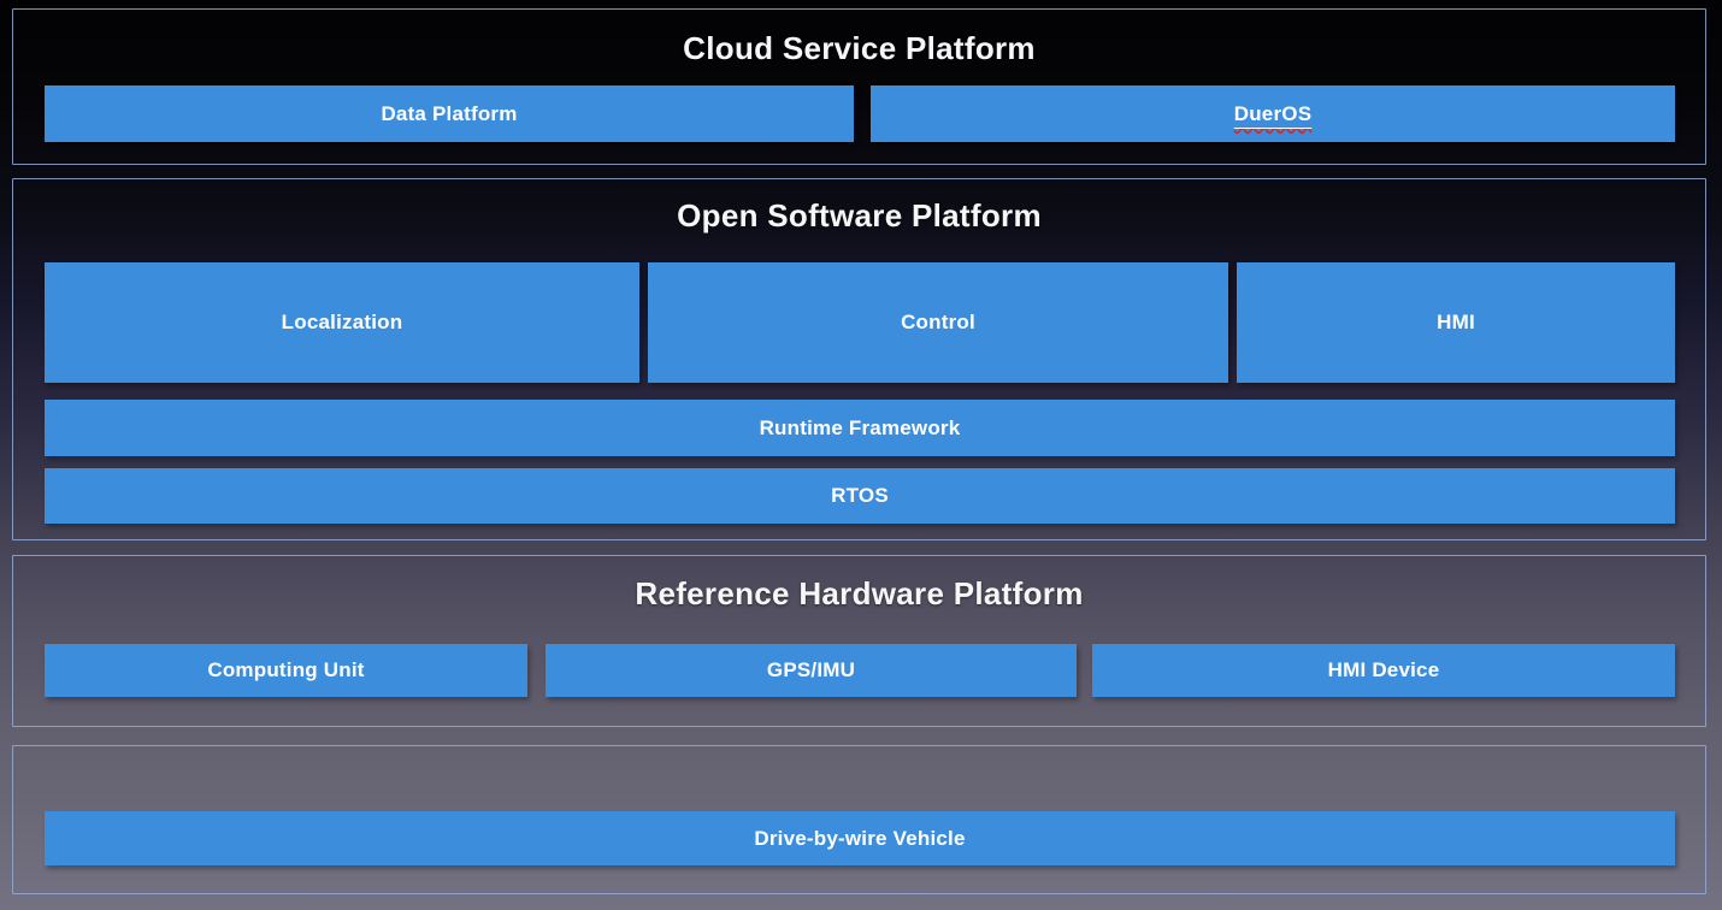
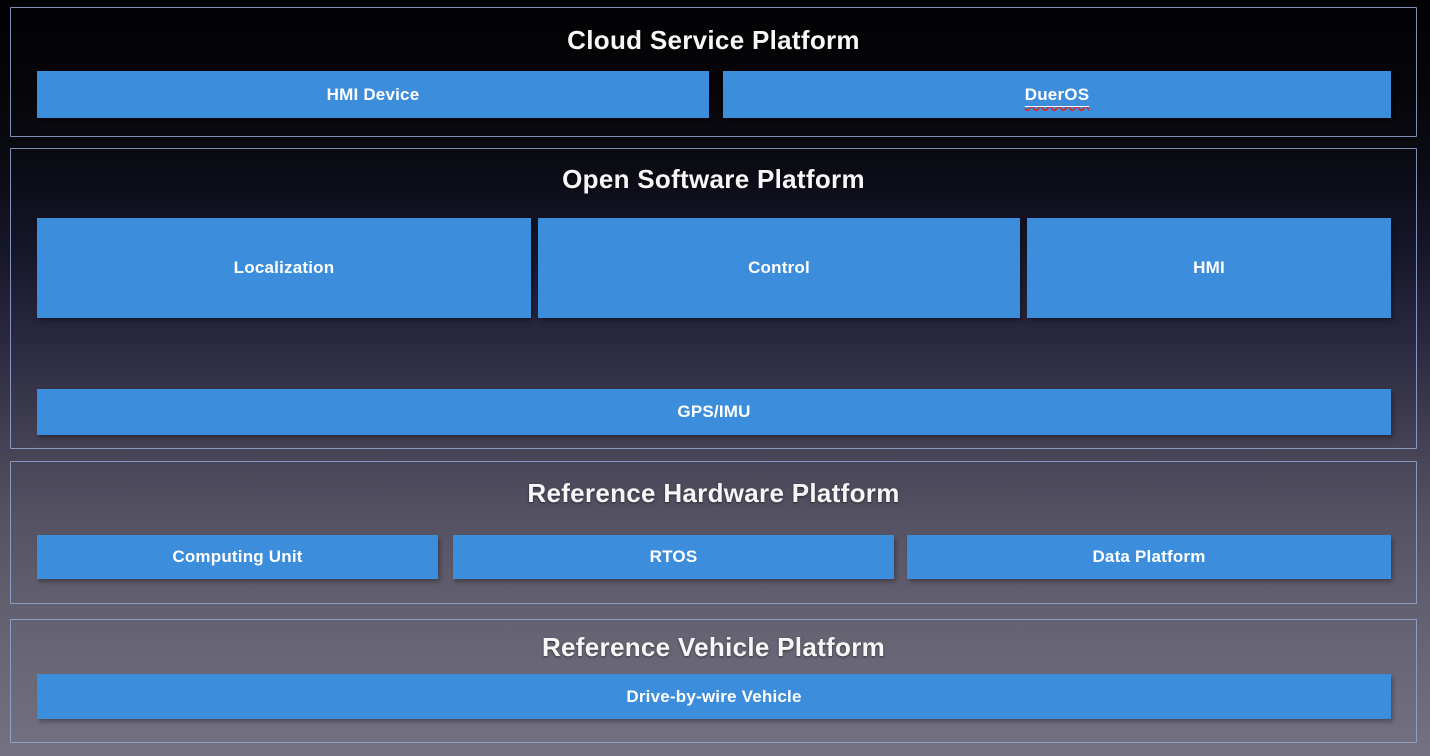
  Cloud Service Platform
- Data Platform
+ HMI Device
  DuerOS
  Open Software Platform
  Localization
  Control
  HMI
- Runtime Framework
- RTOS
+ GPS/IMU
  Reference Hardware Platform
  Computing Unit
- GPS/IMU
+ RTOS
- HMI Device
+ Data Platform
+ Reference Vehicle Platform
  Drive-by-wire Vehicle
